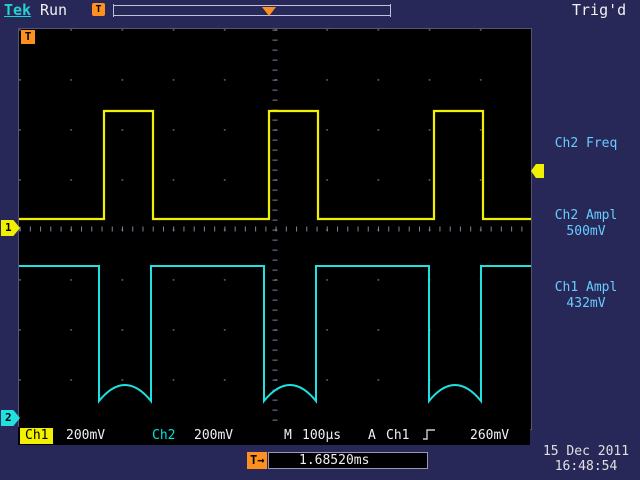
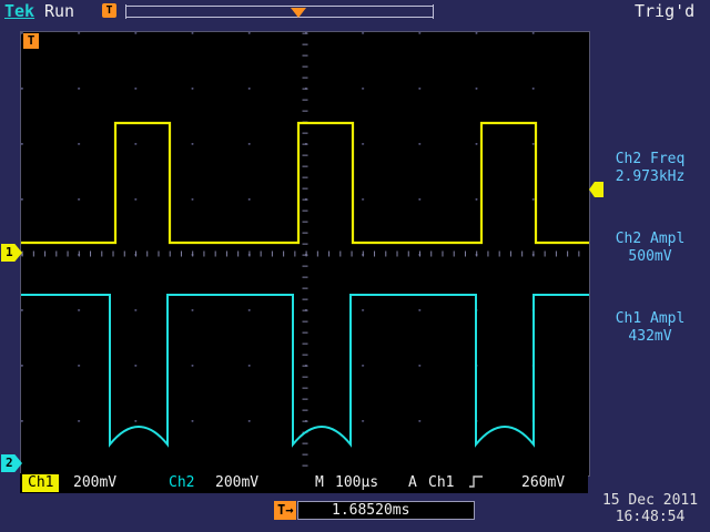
  Tek
  Run
  T
  Trig'd
  T
  1
  2
  Ch2 Freq
+ 2.973kHz
  Ch2 Ampl
  500mV
  Ch1 Ampl
  432mV
  Ch1
  200mV
  Ch2
  200mV
  M
  100µs
  A
  Ch1
  260mV
  T→
  1.68520ms
  15 Dec 2011
  16:48:54
